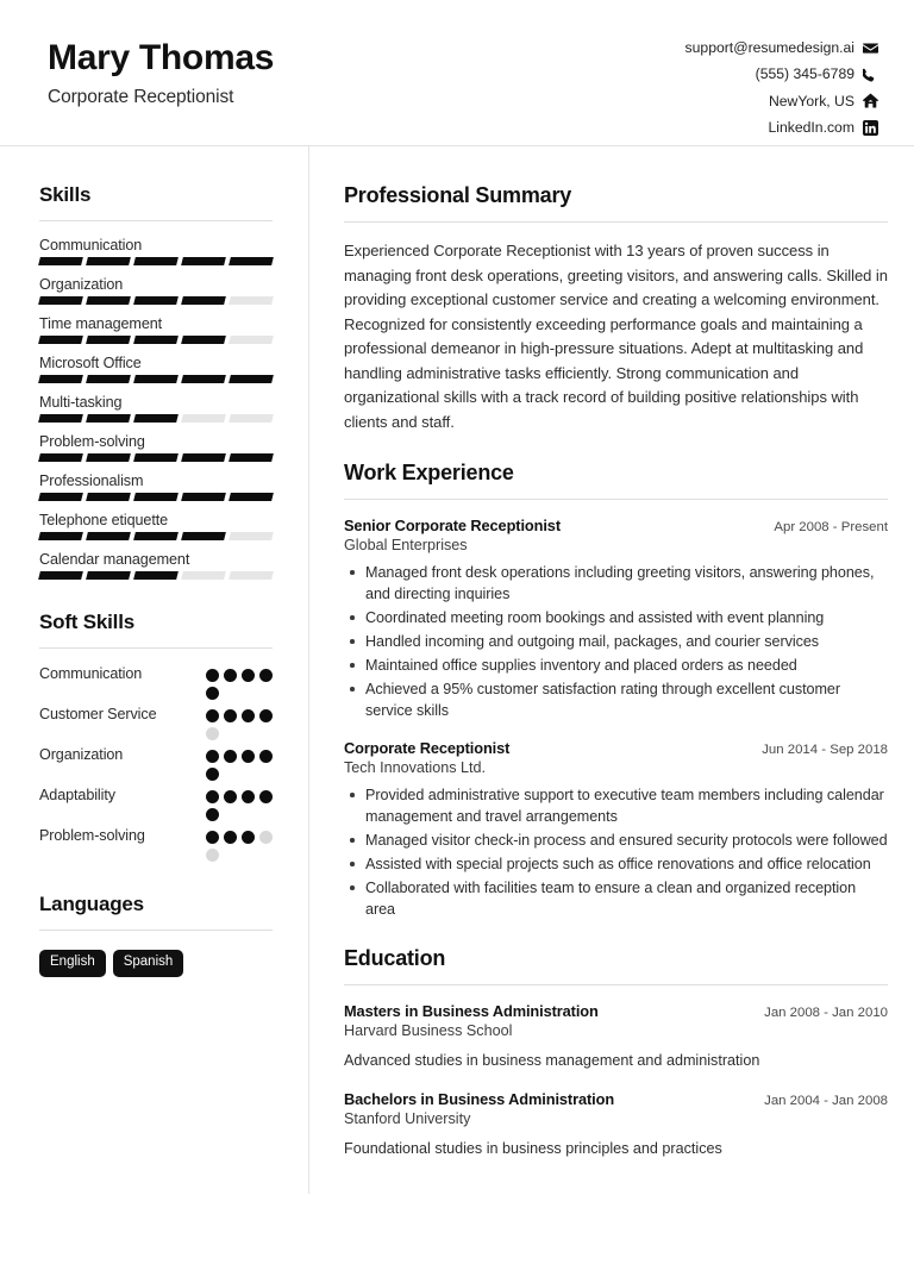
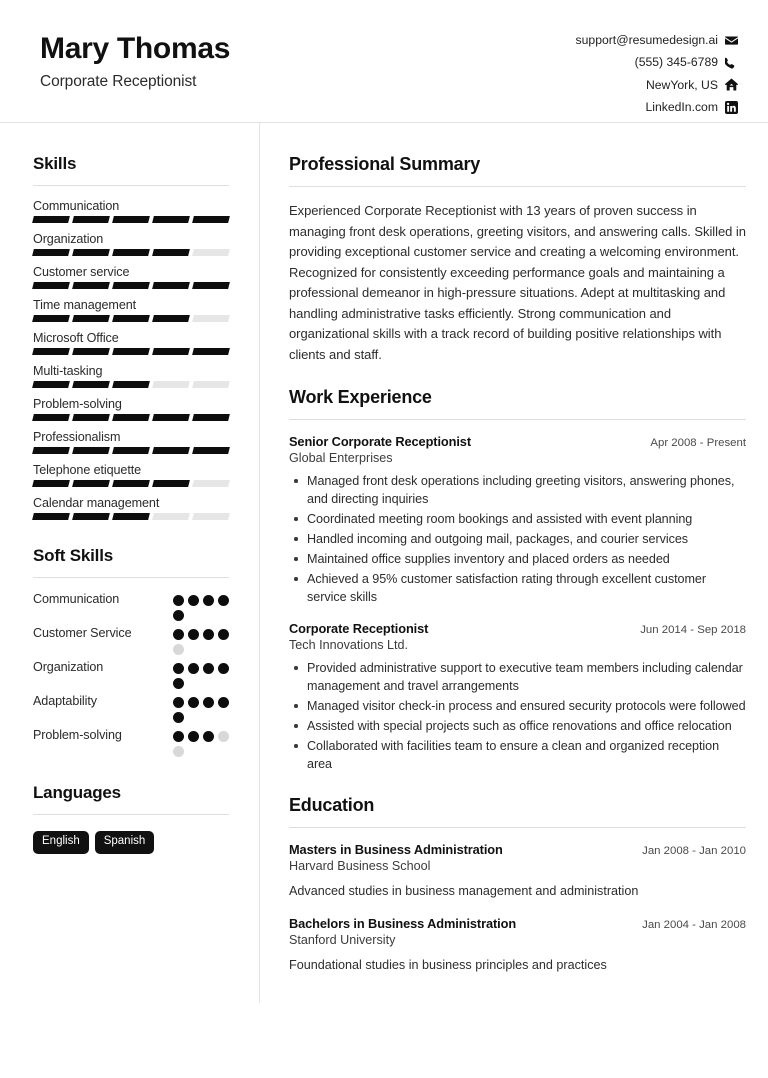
  Mary Thomas
  Corporate Receptionist
  support@resumedesign.ai
  (555) 345-6789
  NewYork, US
  LinkedIn.com
  Skills
  Communication
  Organization
+ Customer service
  Time management
  Microsoft Office
  Multi-tasking
  Problem-solving
  Professionalism
  Telephone etiquette
  Calendar management
  Soft Skills
  Communication
  Customer Service
  Organization
  Adaptability
  Problem-solving
  Languages
  English
  Spanish
  Professional Summary
  Experienced Corporate Receptionist with 13 years of proven success in managing front desk operations, greeting visitors, and answering calls. Skilled in providing exceptional customer service and creating a welcoming environment. Recognized for consistently exceeding performance goals and maintaining a professional demeanor in high-pressure situations. Adept at multitasking and handling administrative tasks efficiently. Strong communication and organizational skills with a track record of building positive relationships with clients and staff.
  Work Experience
  Senior Corporate Receptionist
  Apr 2008 - Present
  Global Enterprises
  Managed front desk operations including greeting visitors, answering phones, and directing inquiries
  Coordinated meeting room bookings and assisted with event planning
  Handled incoming and outgoing mail, packages, and courier services
  Maintained office supplies inventory and placed orders as needed
  Achieved a 95% customer satisfaction rating through excellent customer service skills
  Corporate Receptionist
  Jun 2014 - Sep 2018
  Tech Innovations Ltd.
  Provided administrative support to executive team members including calendar management and travel arrangements
  Managed visitor check-in process and ensured security protocols were followed
  Assisted with special projects such as office renovations and office relocation
  Collaborated with facilities team to ensure a clean and organized reception area
  Education
  Masters in Business Administration
  Jan 2008 - Jan 2010
  Harvard Business School
  Advanced studies in business management and administration
  Bachelors in Business Administration
  Jan 2004 - Jan 2008
  Stanford University
  Foundational studies in business principles and practices
